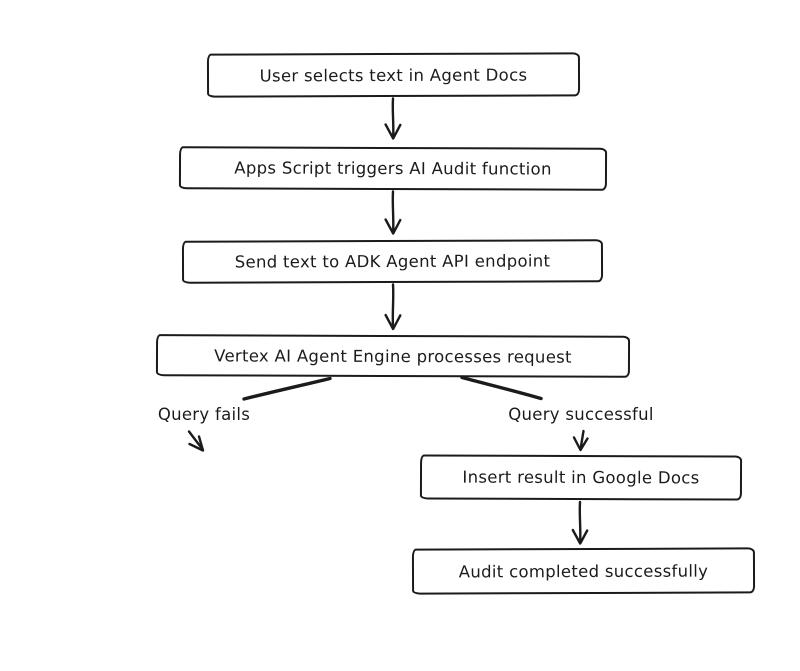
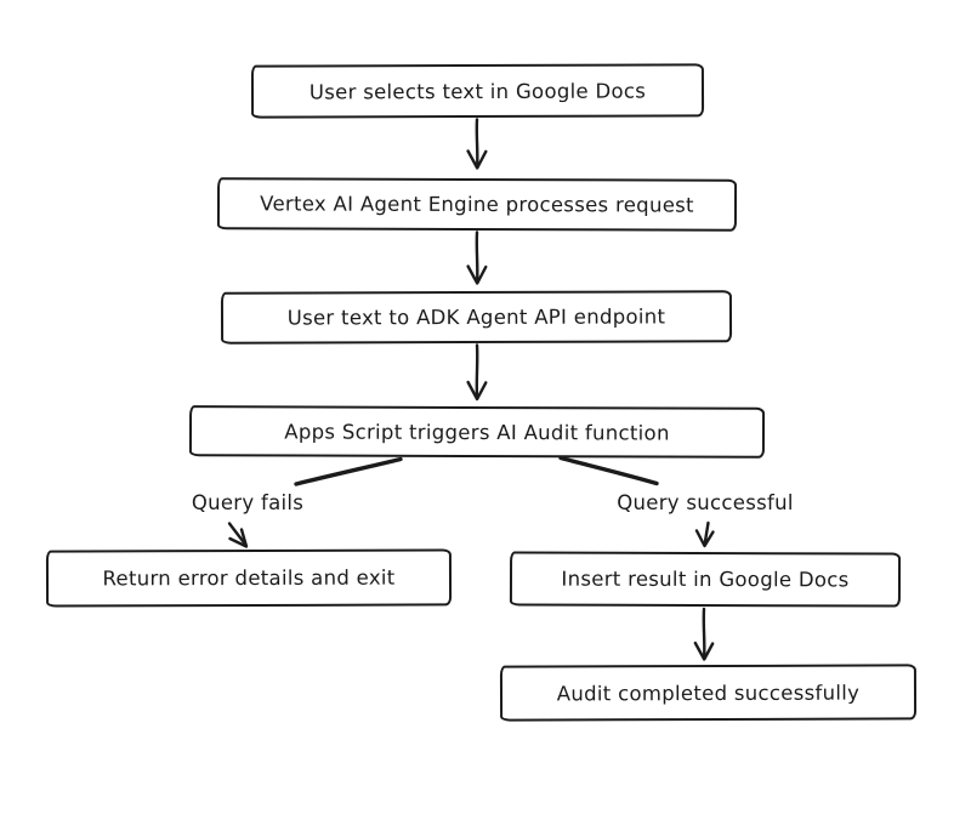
- User selects text in Agent Docs
+ User selects text in Google Docs
- Apps Script triggers AI Audit function
+ Vertex AI Agent Engine processes request
- Send text to ADK Agent API endpoint
+ User text to ADK Agent API endpoint
- Vertex AI Agent Engine processes request
+ Apps Script triggers AI Audit function
+ Return error details and exit
  Insert result in Google Docs
  Audit completed successfully
  Query fails
  Query successful
